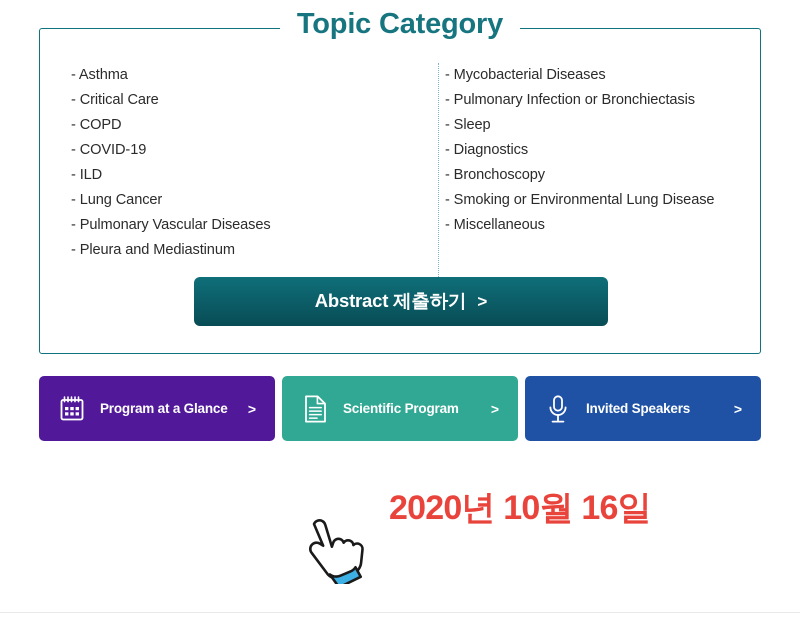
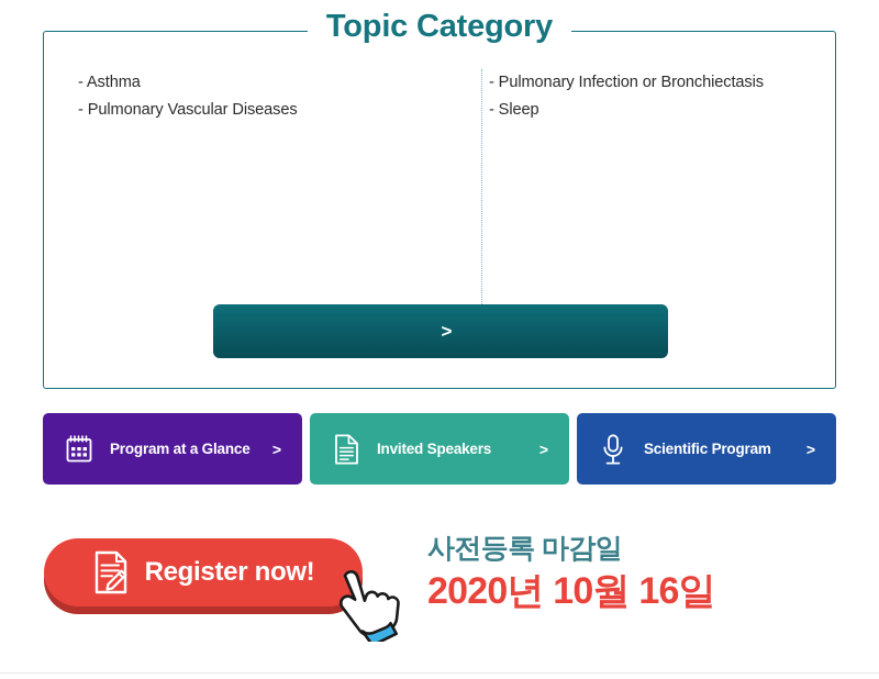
  - Asthma
- - Critical Care
- - COPD
- - COVID-19
- - ILD
- - Lung Cancer
  - Pulmonary Vascular Diseases
- - Pleura and Mediastinum
- - Mycobacterial Diseases
  - Pulmonary Infection or Bronchiectasis
  - Sleep
- - Diagnostics
- - Bronchoscopy
- - Smoking or Environmental Lung Disease
- - Miscellaneous
- Abstract 제출하기
  >
  Topic Category
  Program at a Glance
  >
- Scientific Program
+ Invited Speakers
  >
- Invited Speakers
+ Scientific Program
  >
+ Register now!
+ 사전등록 마감일
  2020년 10월 16일
